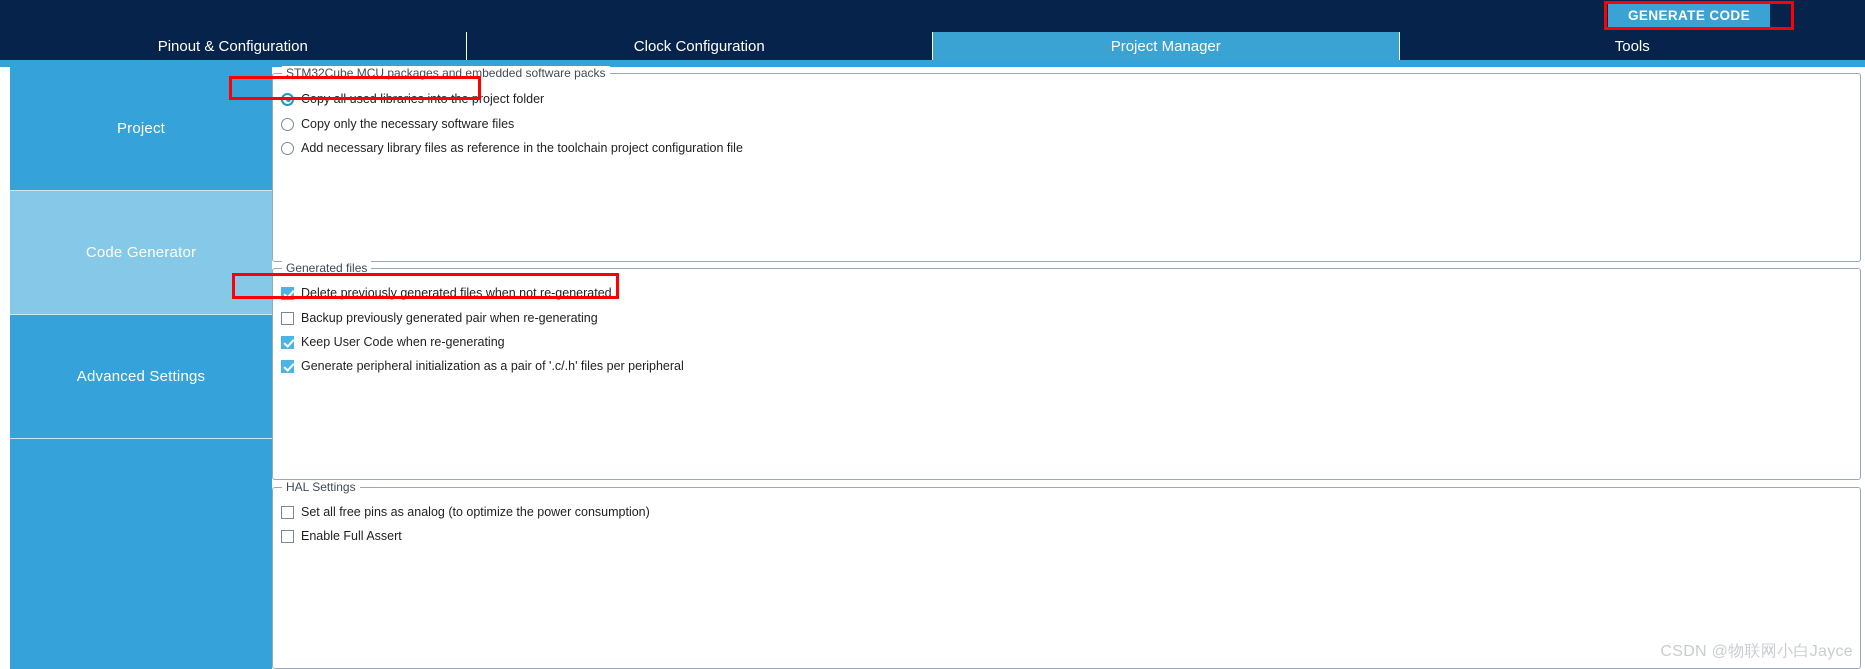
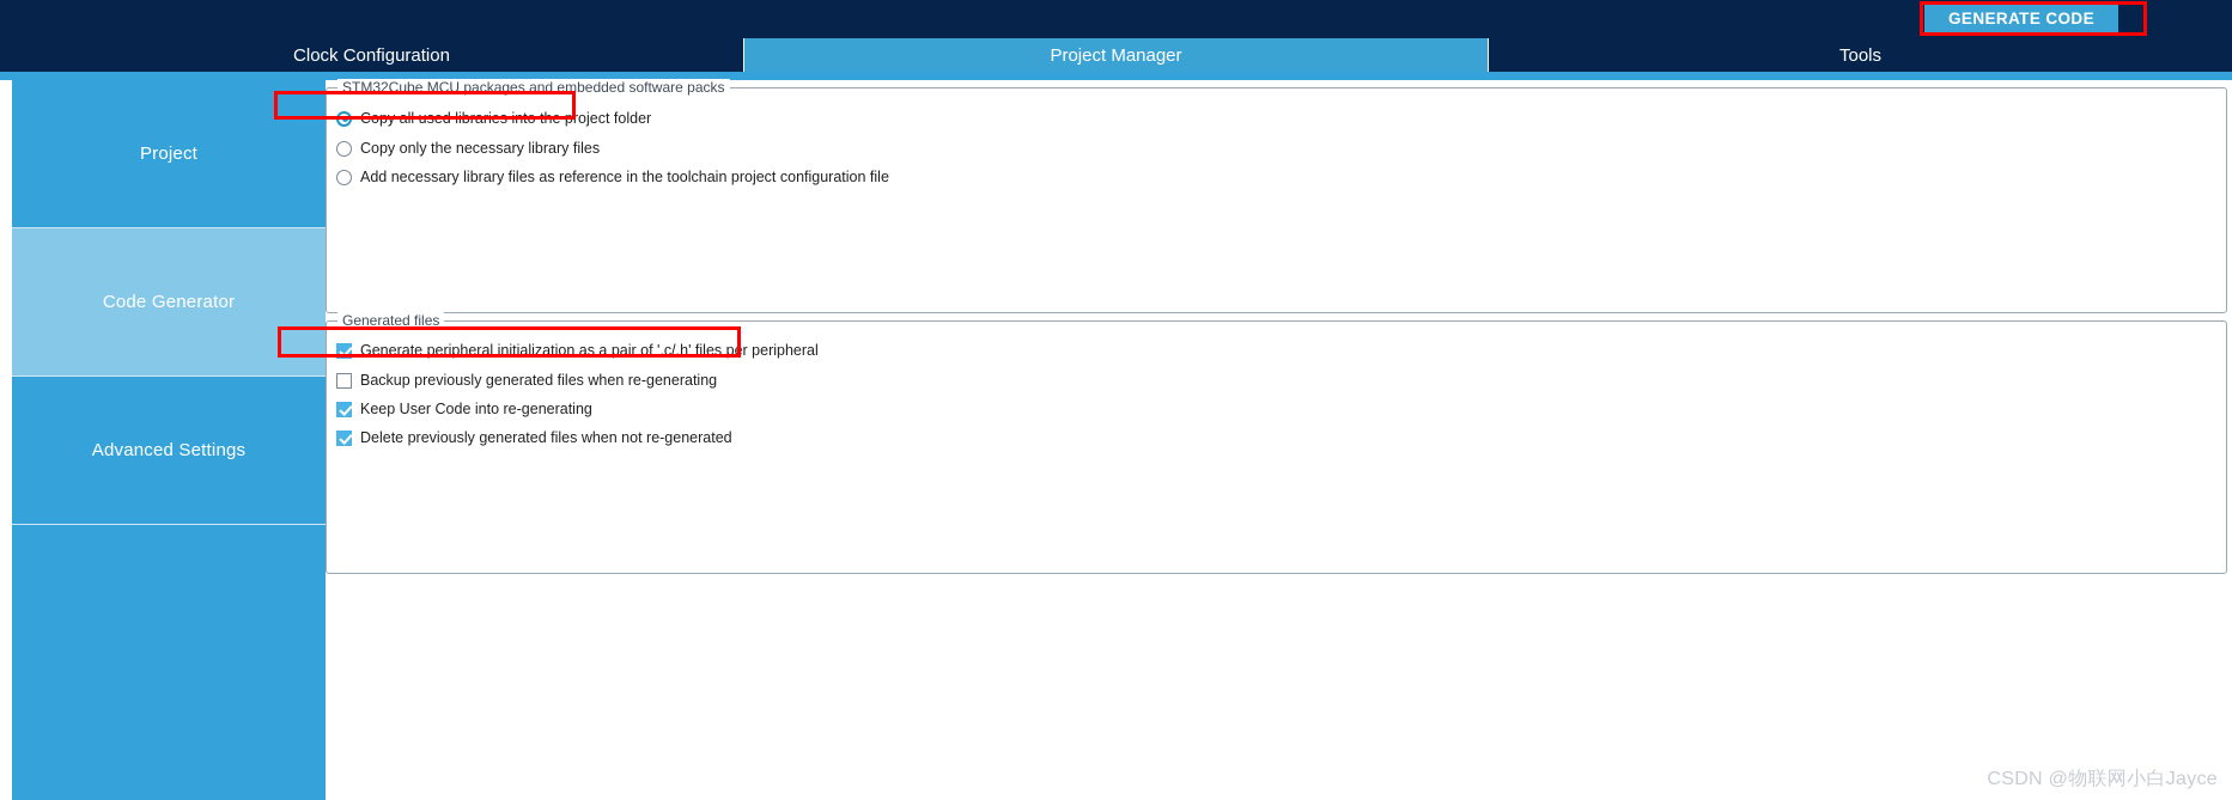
  GENERATE CODE
- Pinout & Configuration
  Clock Configuration
  Project Manager
  Tools
  Project
  Code Generator
  Advanced Settings
  STM32Cube MCU packages and embedded software packs
  Copy all used libraries into the project folder
- Copy only the necessary software files
+ Copy only the necessary library files
  Add necessary library files as reference in the toolchain project configuration file
  Generated files
- Delete previously generated files when not re-generated
+ Generate peripheral initialization as a pair of '.c/.h' files per peripheral
- Backup previously generated pair when re-generating
+ Backup previously generated files when re-generating
- Keep User Code when re-generating
+ Keep User Code into re-generating
- Generate peripheral initialization as a pair of '.c/.h' files per peripheral
+ Delete previously generated files when not re-generated
- HAL Settings
- Set all free pins as analog (to optimize the power consumption)
- Enable Full Assert
  CSDN @物联网小白Jayce
